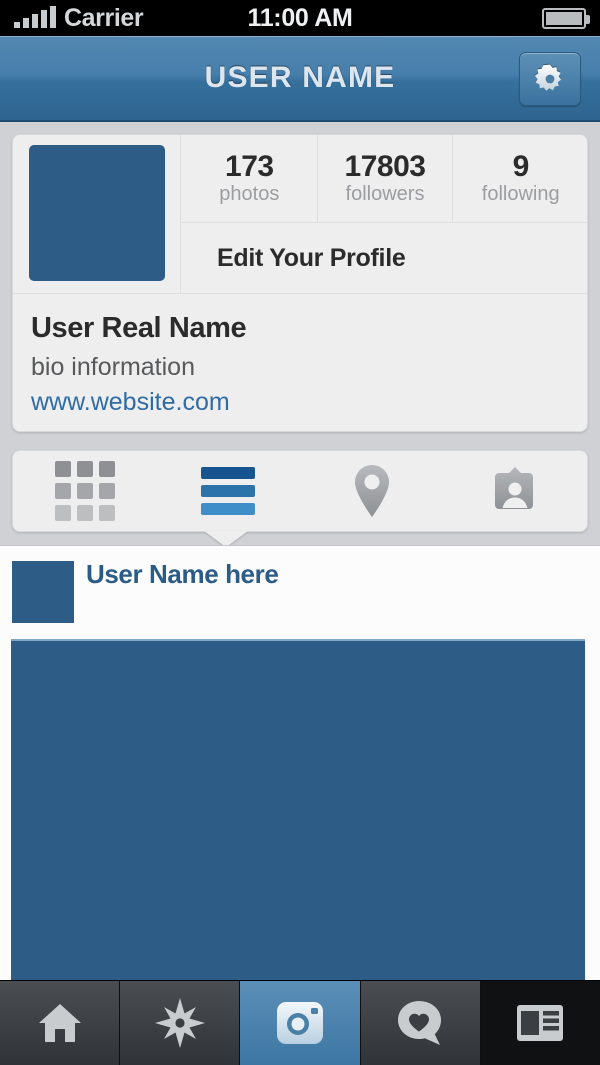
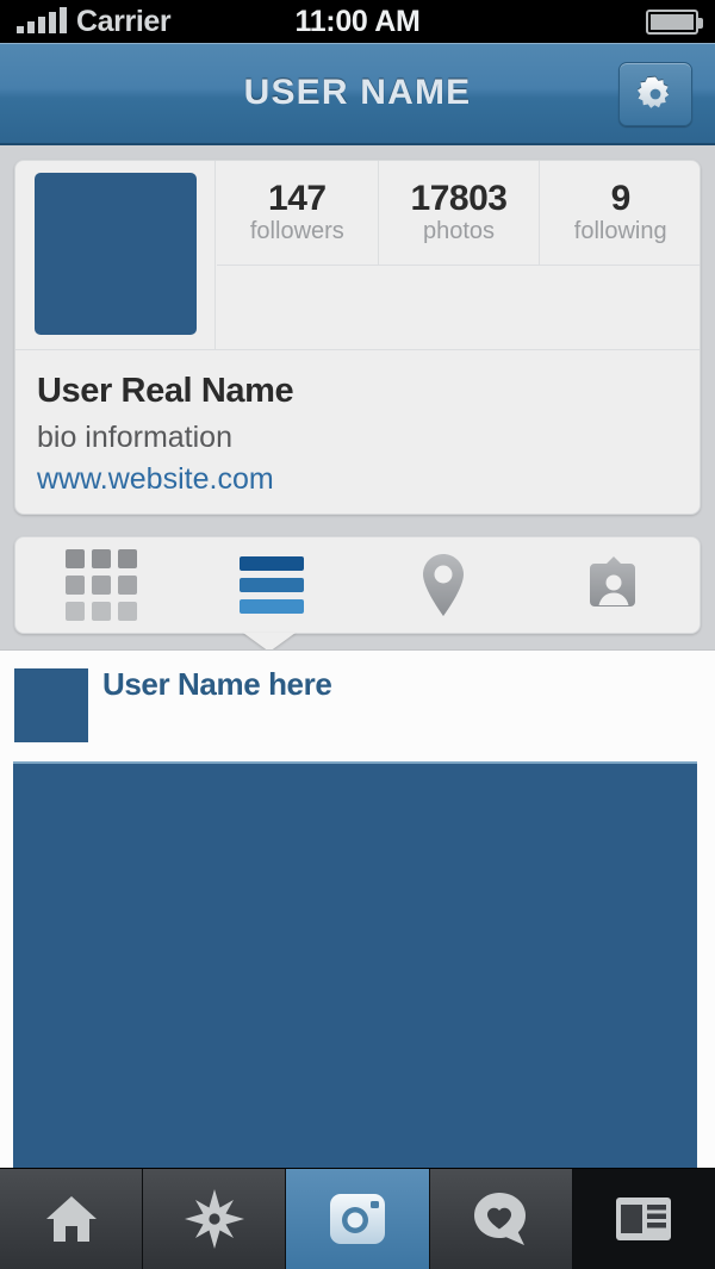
  Carrier
  11:00 AM
  USER NAME
- 173
+ 147
- photos
+ followers
  17803
- followers
+ photos
  9
  following
- Edit Your Profile
  User Real Name
  bio information
  www.website.com
  User Name here
